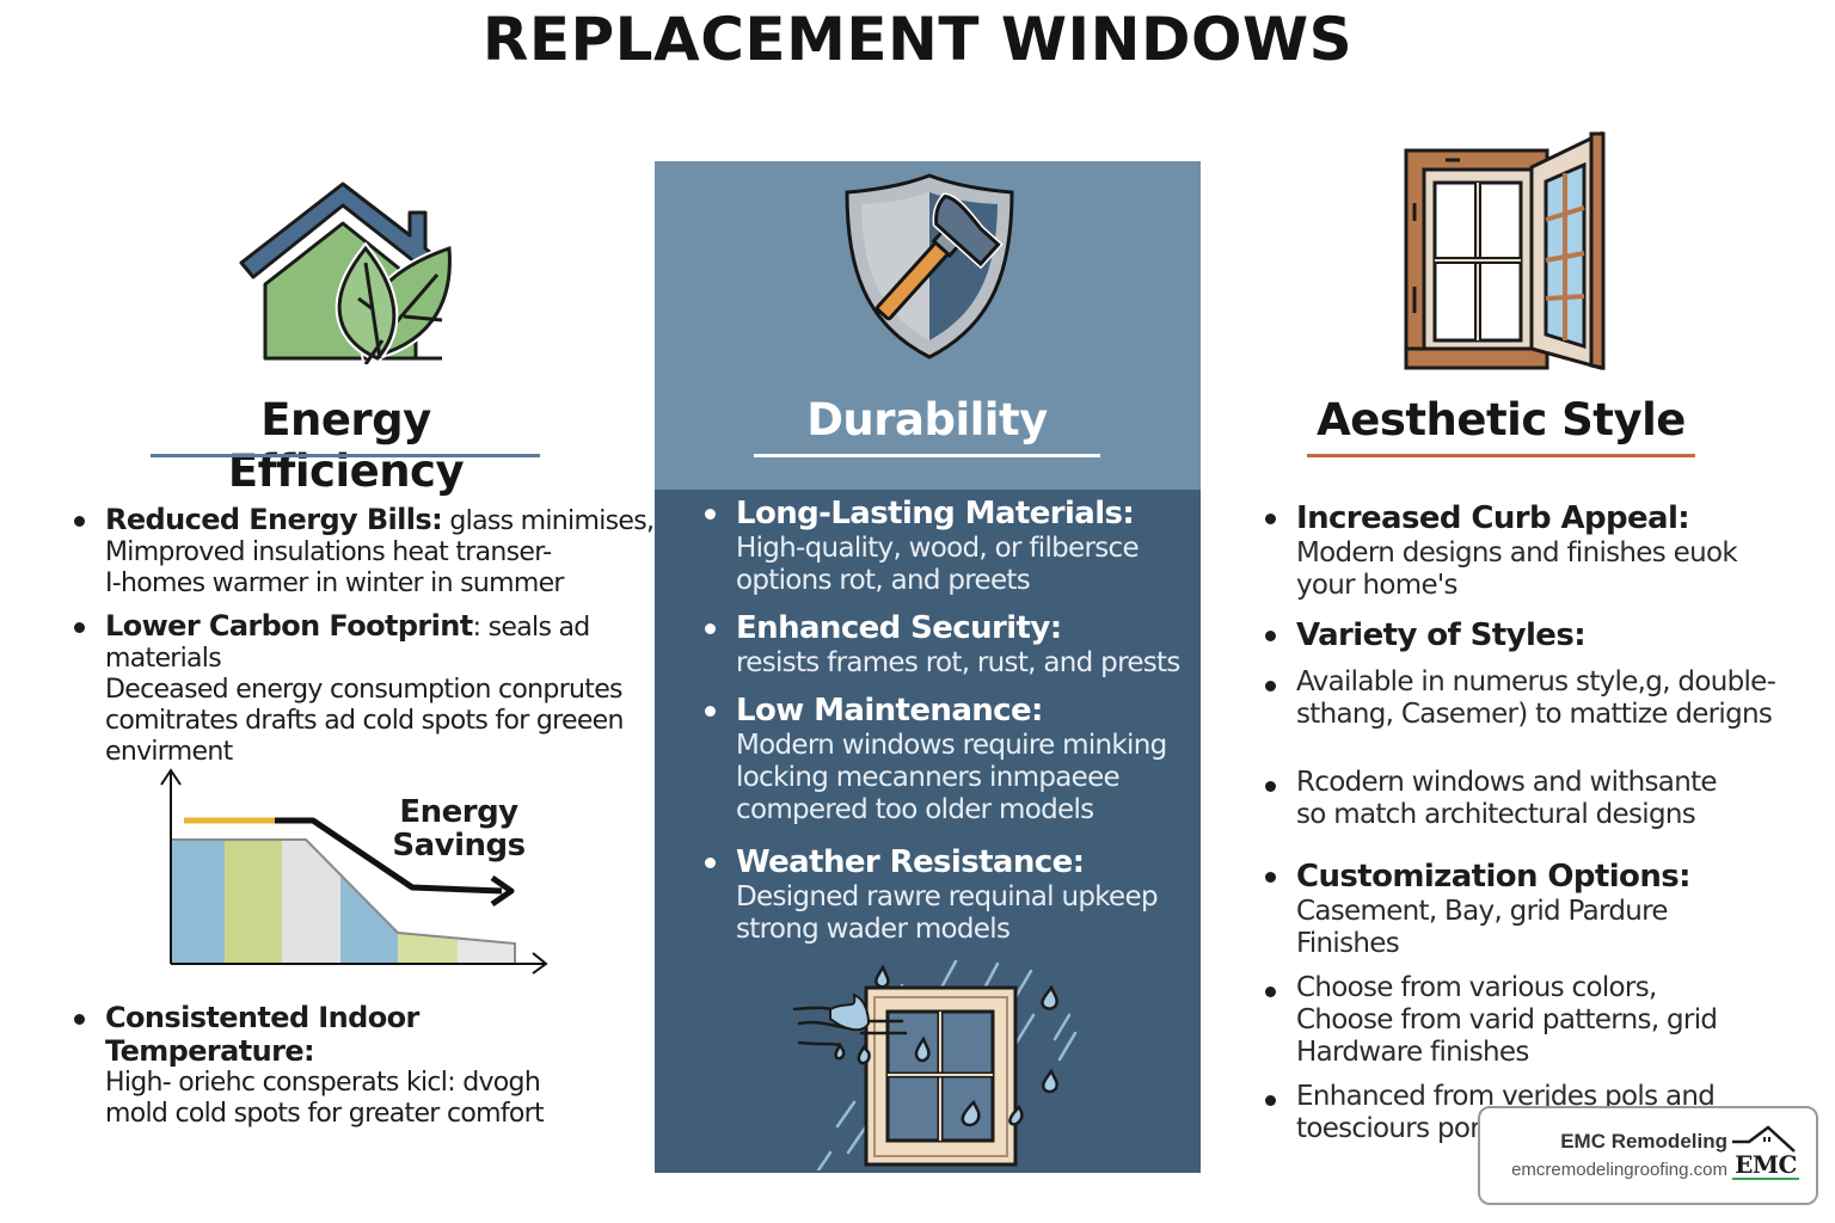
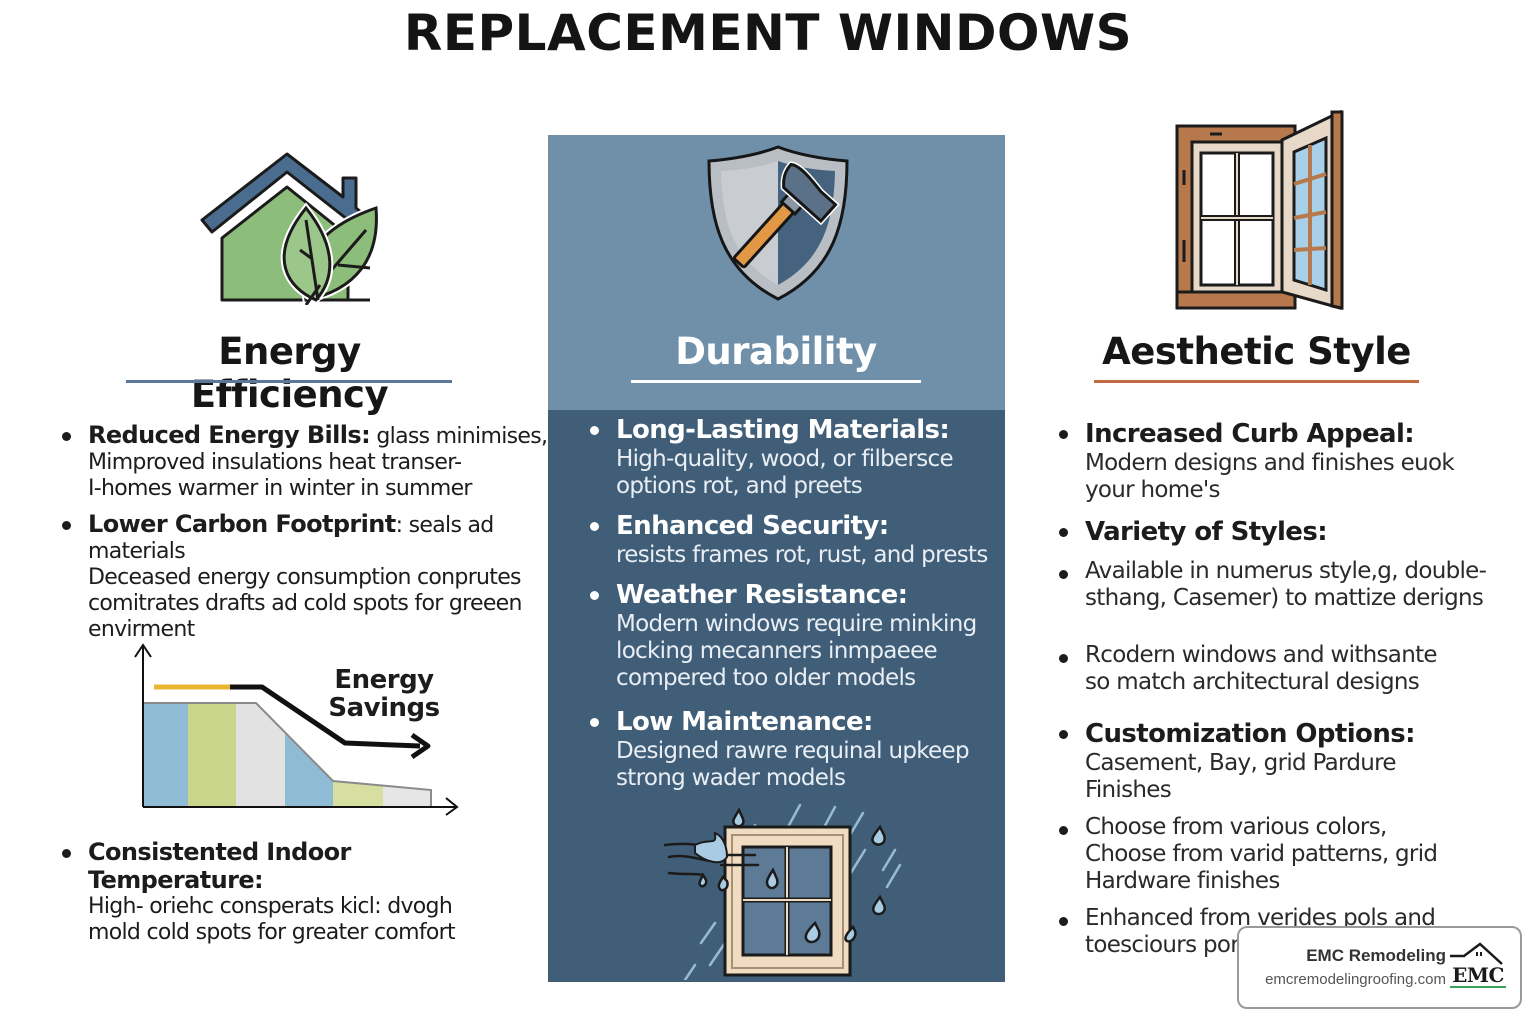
  REPLACEMENT WINDOWS
  Energy Efficiency
  Reduced Energy Bills: glass minimises,
  Mimproved insulations heat transer-
  I-homes warmer in winter in summer
  Lower Carbon Footprint: seals ad materials
  Deceased energy consumption conprutes
  comitrates drafts ad cold spots for greeen
  envirment
  Energy Savings
  Consistented Indoor Temperature:
  High- oriehc consperats kicl: dvogh
  mold cold spots for greater comfort
  Durability
  Long-Lasting Materials:
  High-quality, wood, or filbersce
  options rot, and preets
  Enhanced Security:
  resists frames rot, rust, and prests
- Low Maintenance:
+ Weather Resistance:
  Modern windows require minking
  locking mecanners inmpaeee
  compered too older models
- Weather Resistance:
+ Low Maintenance:
  Designed rawre requinal upkeep
  strong wader models
  Aesthetic Style
  Increased Curb Appeal:
  Modern designs and finishes euok
  your home's
  Variety of Styles:
  Available in numerus style,g, double-
  sthang, Casemer) to mattize derigns
  Rcodern windows and withsante
  so match architectural designs
  Customization Options:
  Casement, Bay, grid Pardure
  Finishes
  Choose from various colors,
  Choose from varid patterns, grid
  Hardware finishes
  Enhanced from verjdes pols and
  toesciours por
  EMC Remodeling
  emcremodelingroofing.com
  EMC
